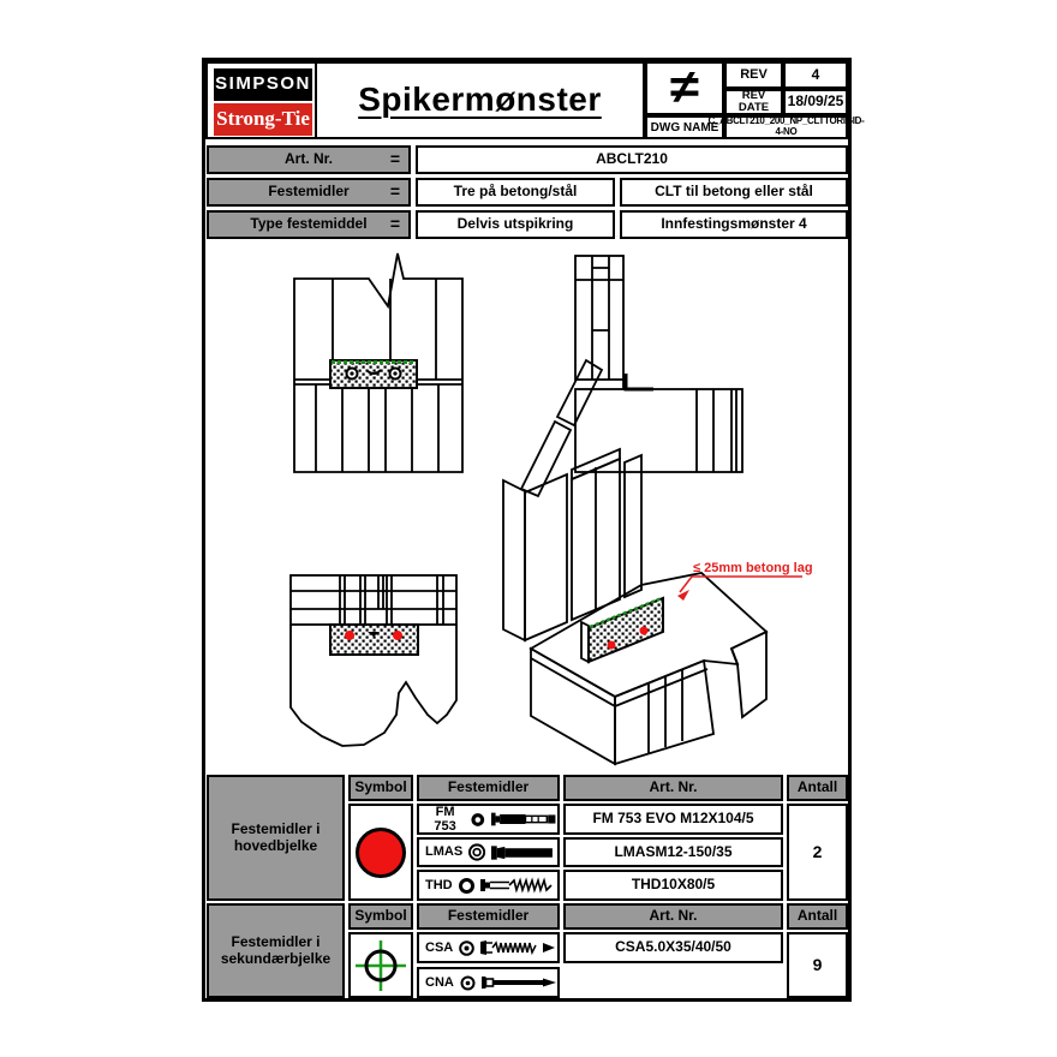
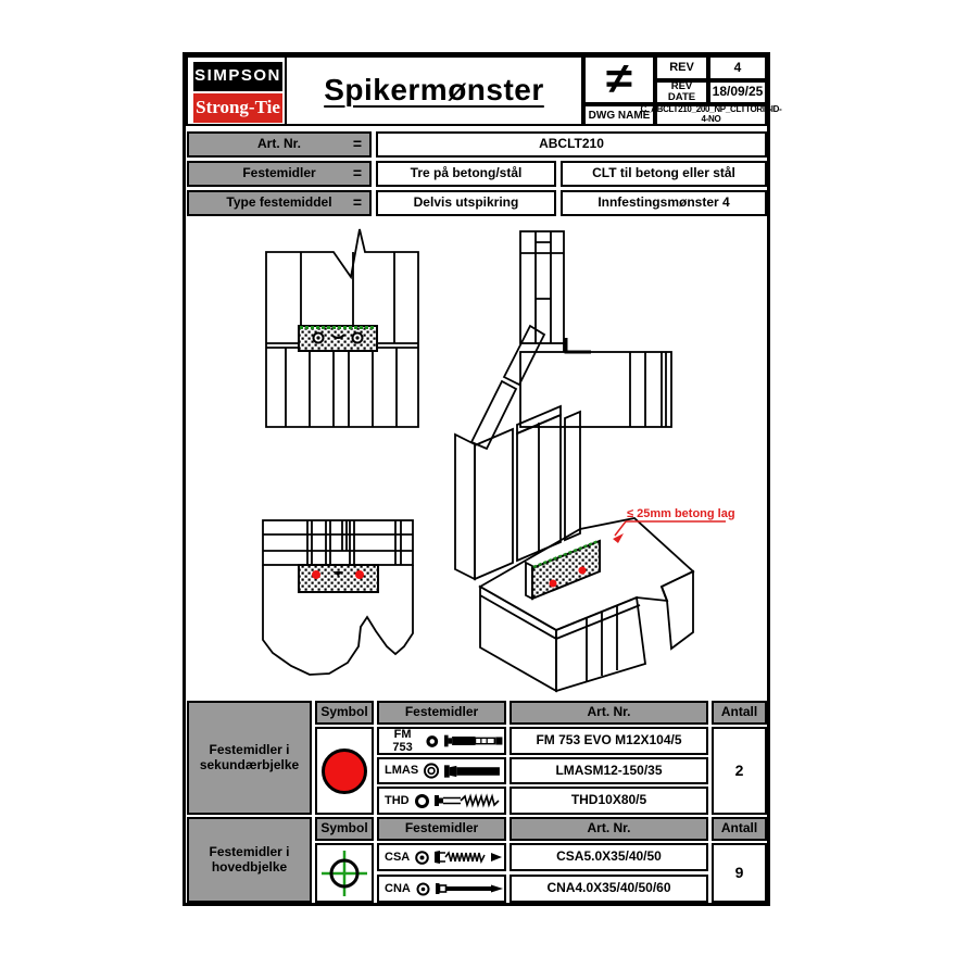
  SIMPSON
  Strong-Tie
  Spikermønster
  ≠
  REV
  4
  REV DATE
  18/09/25
  DWG NAME
  C_ABCLT210_200_NP_CLTTORIGID-4-NO
  Art. Nr.
  =
  ABCLT210
  Festemidler
  =
  Tre på betong/stål
  CLT til betong eller stål
  Type festemiddel
  =
  Delvis utspikring
  Innfestingsmønster 4
  ≤ 25mm betong lag
- Festemidler i hovedbjelke
+ Festemidler i sekundærbjelke
  Symbol
  Festemidler
  Art. Nr.
  Antall
  FM 753
  FM 753 EVO M12X104/5
  LMAS
  LMASM12-150/35
  THD
  THD10X80/5
  2
- Festemidler i sekundærbjelke
+ Festemidler i hovedbjelke
  Symbol
  Festemidler
  Art. Nr.
  Antall
  CSA
  CSA5.0X35/40/50
  CNA
+ CNA4.0X35/40/50/60
  9
